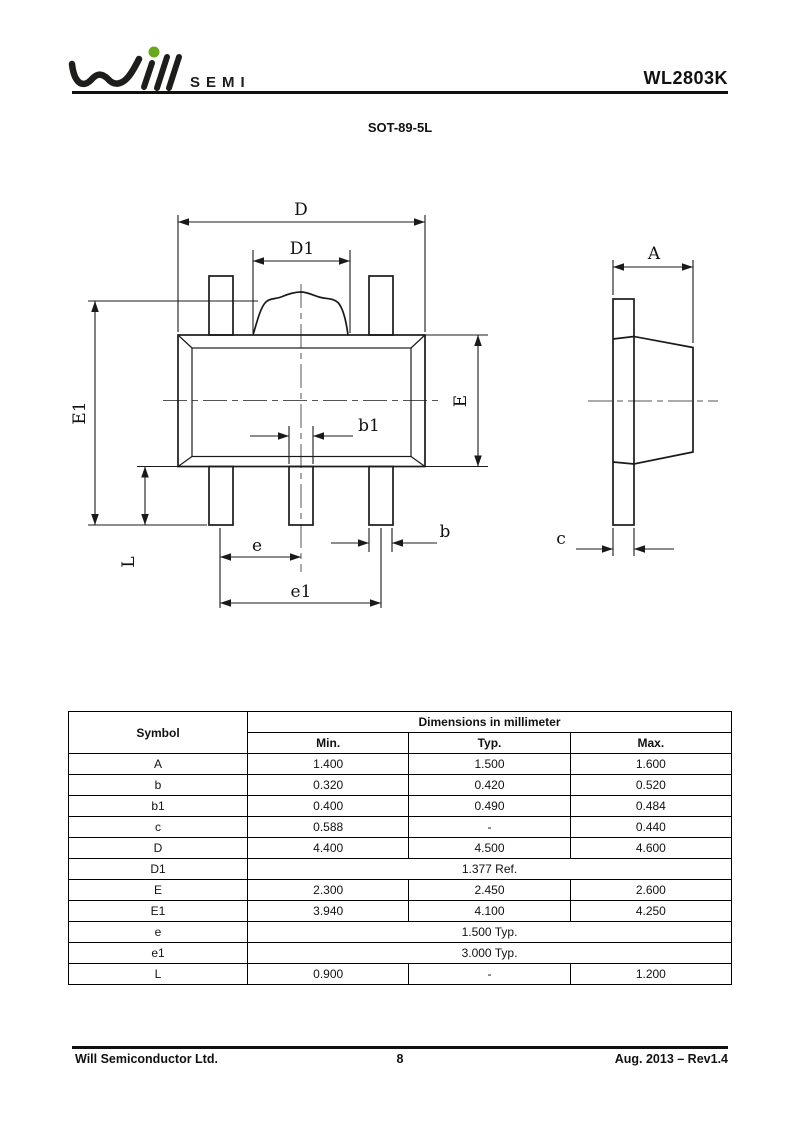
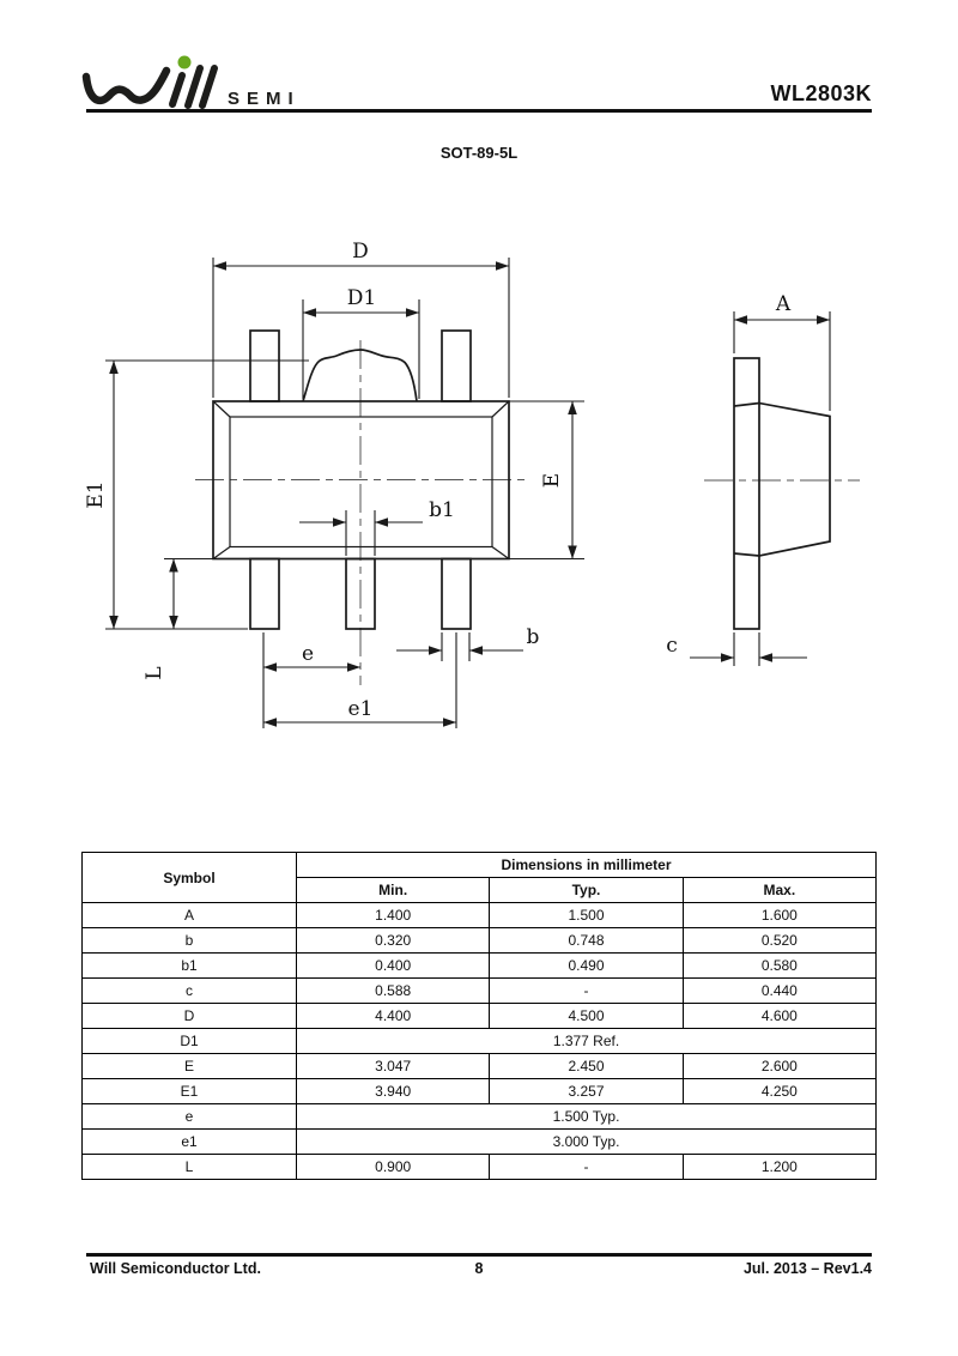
  SEMI
  WL2803K
  SOT-89-5L
  D
  D1
  b1
  b
  e
  e1
  A
  c
  Symbol	Dimensions in millimeter
  Min.	Typ.	Max.
  A	1.400	1.500	1.600
- b	0.320	0.420	0.520
+ b	0.320	0.748	0.520
- b1	0.400	0.490	0.484
+ b1	0.400	0.490	0.580
  c	0.588	-	0.440
  D	4.400	4.500	4.600
  D1	1.377 Ref.
- E	2.300	2.450	2.600
+ E	3.047	2.450	2.600
- E1	3.940	4.100	4.250
+ E1	3.940	3.257	4.250
  e	1.500 Typ.
  e1	3.000 Typ.
  L	0.900	-	1.200
  Will Semiconductor Ltd.
  8
- Aug. 2013 – Rev1.4
+ Jul. 2013 – Rev1.4
